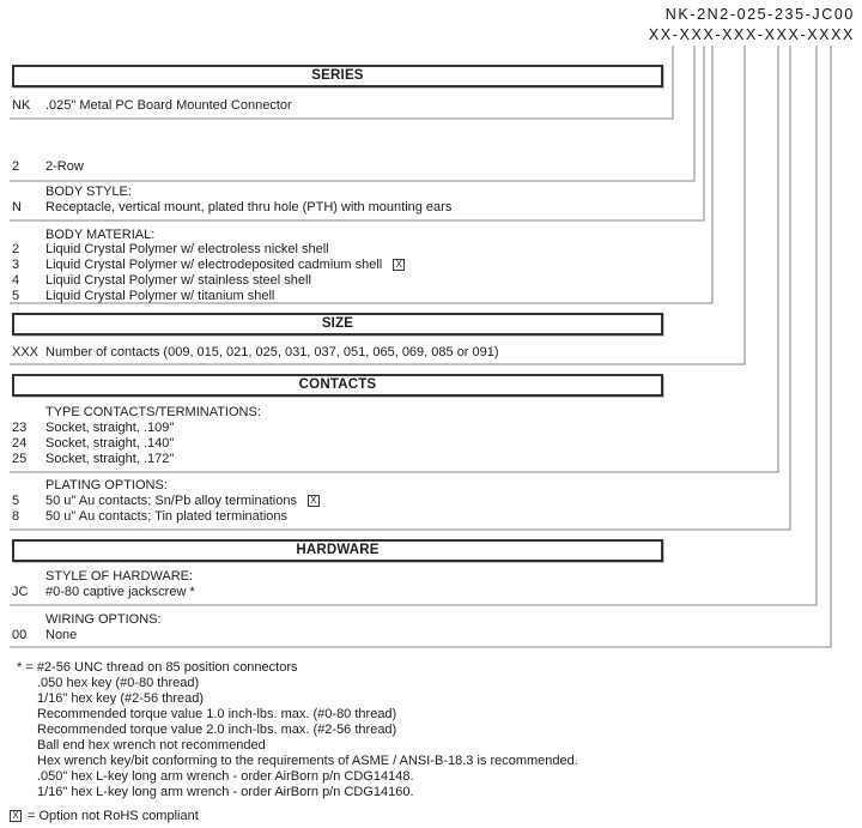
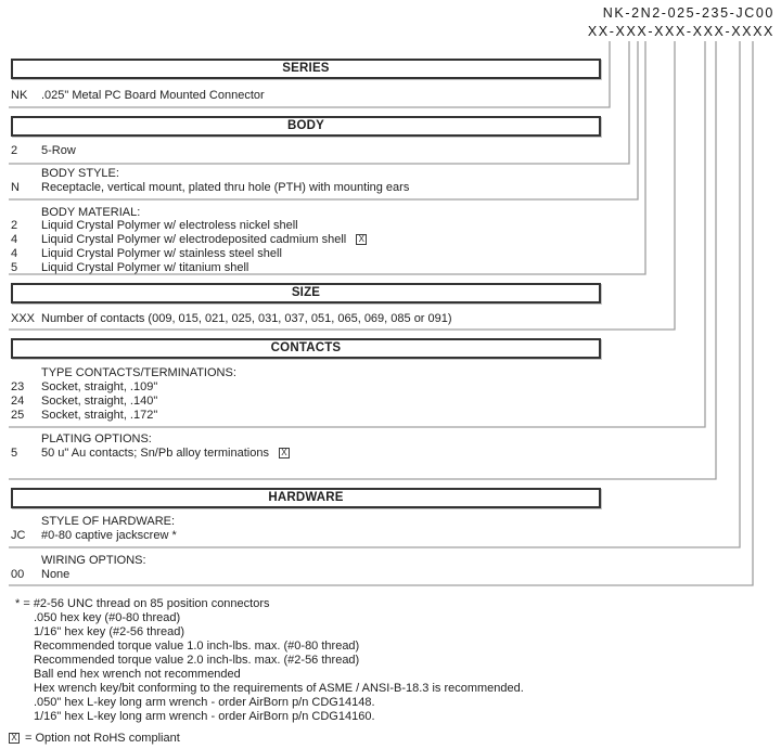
  NK-2N2-025-235-JC00
  XX-XXX-XXX-XXX-XXXX
  SERIES
  NK .025" Metal PC Board Mounted Connector
+ BODY
- 2 2-Row
+ 2 5-Row
  BODY STYLE:
  N Receptacle, vertical mount, plated thru hole (PTH) with mounting ears
  BODY MATERIAL:
  2 Liquid Crystal Polymer w/ electroless nickel shell
- 3 Liquid Crystal Polymer w/ electrodeposited cadmium shell X
+ 4 Liquid Crystal Polymer w/ electrodeposited cadmium shell X
  4 Liquid Crystal Polymer w/ stainless steel shell
  5 Liquid Crystal Polymer w/ titanium shell
  SIZE
  XXX Number of contacts (009, 015, 021, 025, 031, 037, 051, 065, 069, 085 or 091)
  CONTACTS
  TYPE CONTACTS/TERMINATIONS:
  23 Socket, straight, .109"
  24 Socket, straight, .140"
  25 Socket, straight, .172"
  PLATING OPTIONS:
  5 50 u" Au contacts; Sn/Pb alloy terminations X
- 8 50 u" Au contacts; Tin plated terminations
  HARDWARE
  STYLE OF HARDWARE:
  JC #0-80 captive jackscrew *
  WIRING OPTIONS:
  00 None
  * = #2-56 UNC thread on 85 position connectors
  .050 hex key (#0-80 thread)
  1/16" hex key (#2-56 thread)
  Recommended torque value 1.0 inch-lbs. max. (#0-80 thread)
  Recommended torque value 2.0 inch-lbs. max. (#2-56 thread)
  Ball end hex wrench not recommended
  Hex wrench key/bit conforming to the requirements of ASME / ANSI-B-18.3 is recommended.
  .050" hex L-key long arm wrench - order AirBorn p/n CDG14148.
  1/16" hex L-key long arm wrench - order AirBorn p/n CDG14160.
  X = Option not RoHS compliant
